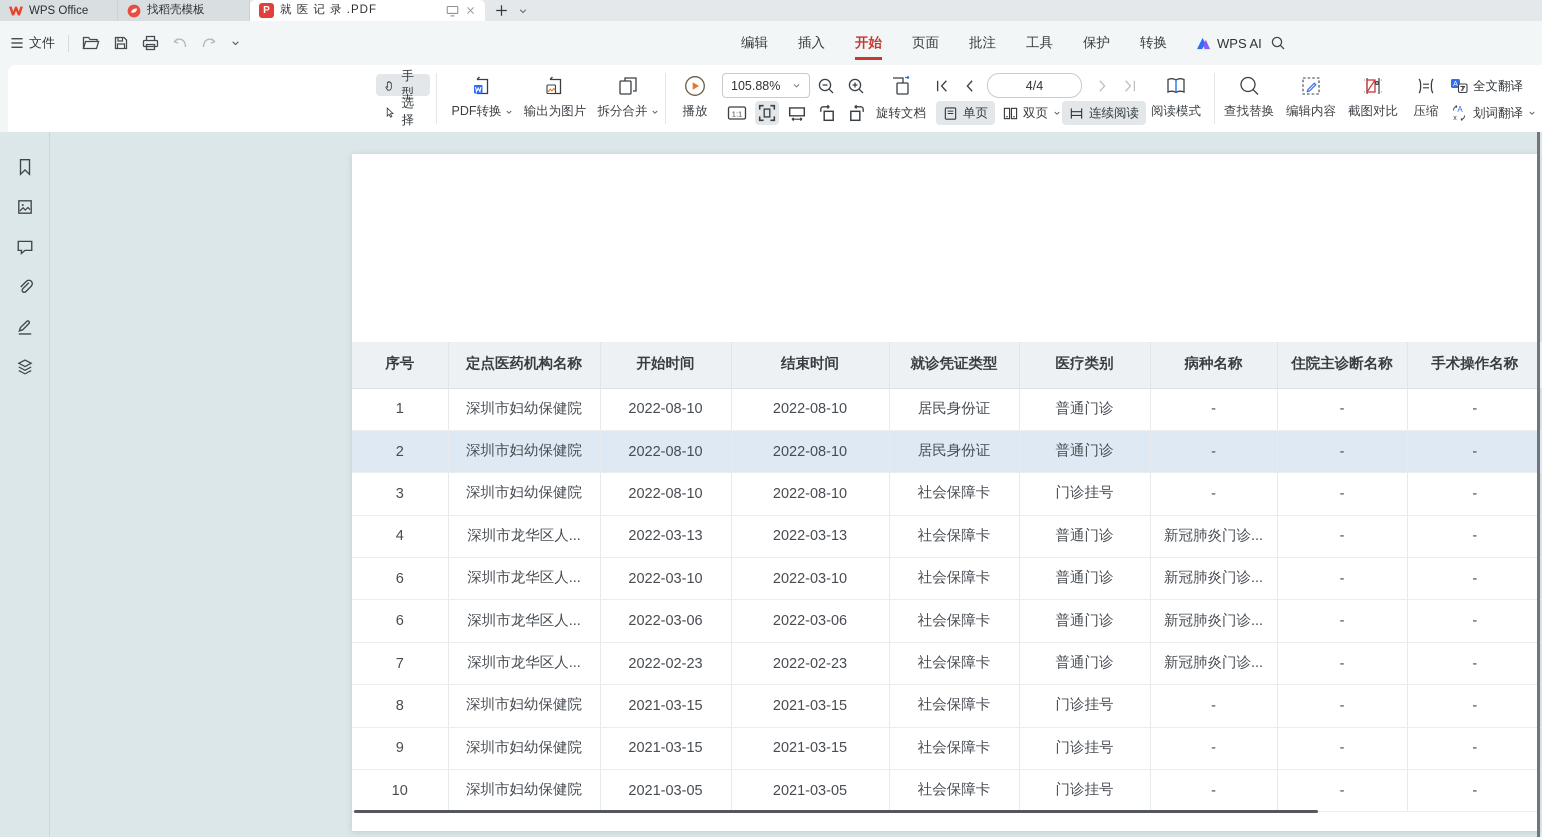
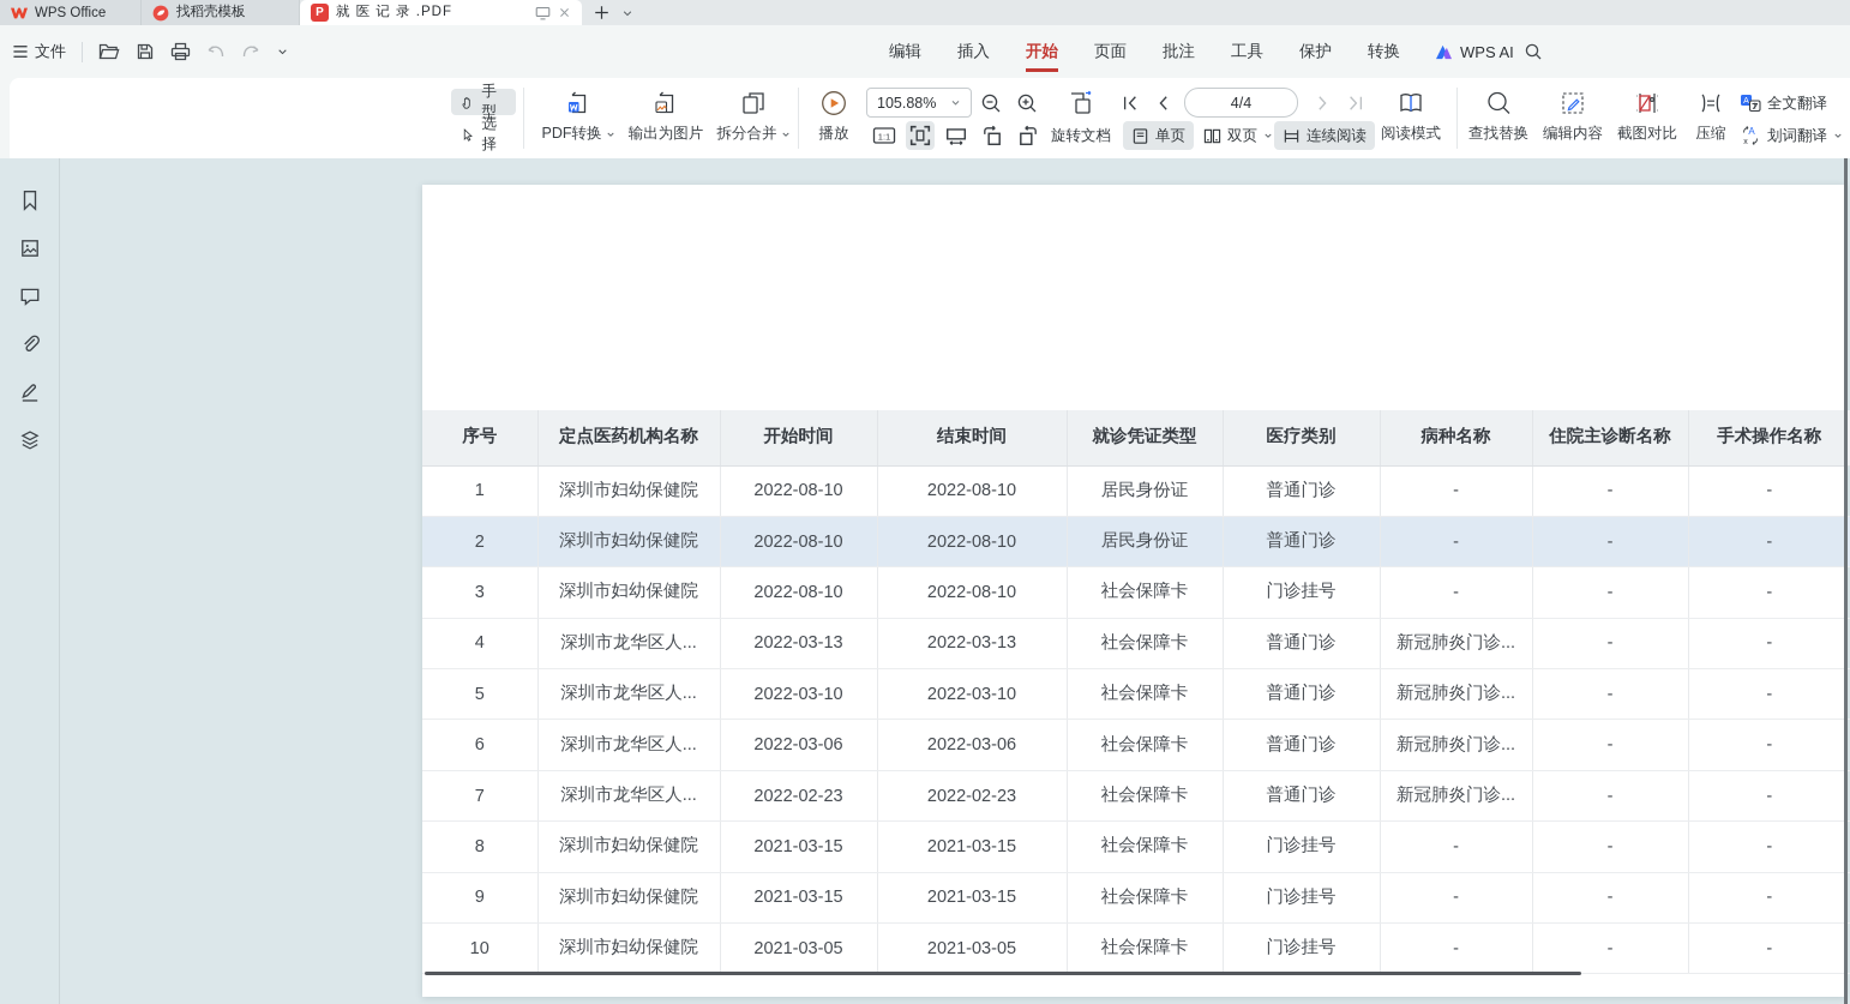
  WPS Office
  找稻壳模板
  P
  就 医 记 录 .PDF
  文件
  编辑
  插入
  开始
  页面
  批注
  工具
  保护
  转换
  WPS AI
  手型
  选择
  PDF转换
  输出为图片
  拆分合并
  播放
  105.88%
  4/4
  1:1
  旋转文档
  单页
  双页
  连续阅读
  阅读模式
  查找替换
  编辑内容
  截图对比
  压缩
  全文翻译
  A
  划词翻译
  序号	定点医药机构名称	开始时间	结束时间	就诊凭证类型	医疗类别	病种名称	住院主诊断名称	手术操作名称
  1	深圳市妇幼保健院	2022-08-10	2022-08-10	居民身份证	普通门诊	-	-	-
  2	深圳市妇幼保健院	2022-08-10	2022-08-10	居民身份证	普通门诊	-	-	-
  3	深圳市妇幼保健院	2022-08-10	2022-08-10	社会保障卡	门诊挂号	-	-	-
  4	深圳市龙华区人...	2022-03-13	2022-03-13	社会保障卡	普通门诊	新冠肺炎门诊...	-	-
- 6	深圳市龙华区人...	2022-03-10	2022-03-10	社会保障卡	普通门诊	新冠肺炎门诊...	-	-
+ 5	深圳市龙华区人...	2022-03-10	2022-03-10	社会保障卡	普通门诊	新冠肺炎门诊...	-	-
  6	深圳市龙华区人...	2022-03-06	2022-03-06	社会保障卡	普通门诊	新冠肺炎门诊...	-	-
  7	深圳市龙华区人...	2022-02-23	2022-02-23	社会保障卡	普通门诊	新冠肺炎门诊...	-	-
  8	深圳市妇幼保健院	2021-03-15	2021-03-15	社会保障卡	门诊挂号	-	-	-
  9	深圳市妇幼保健院	2021-03-15	2021-03-15	社会保障卡	门诊挂号	-	-	-
  10	深圳市妇幼保健院	2021-03-05	2021-03-05	社会保障卡	门诊挂号	-	-	-
